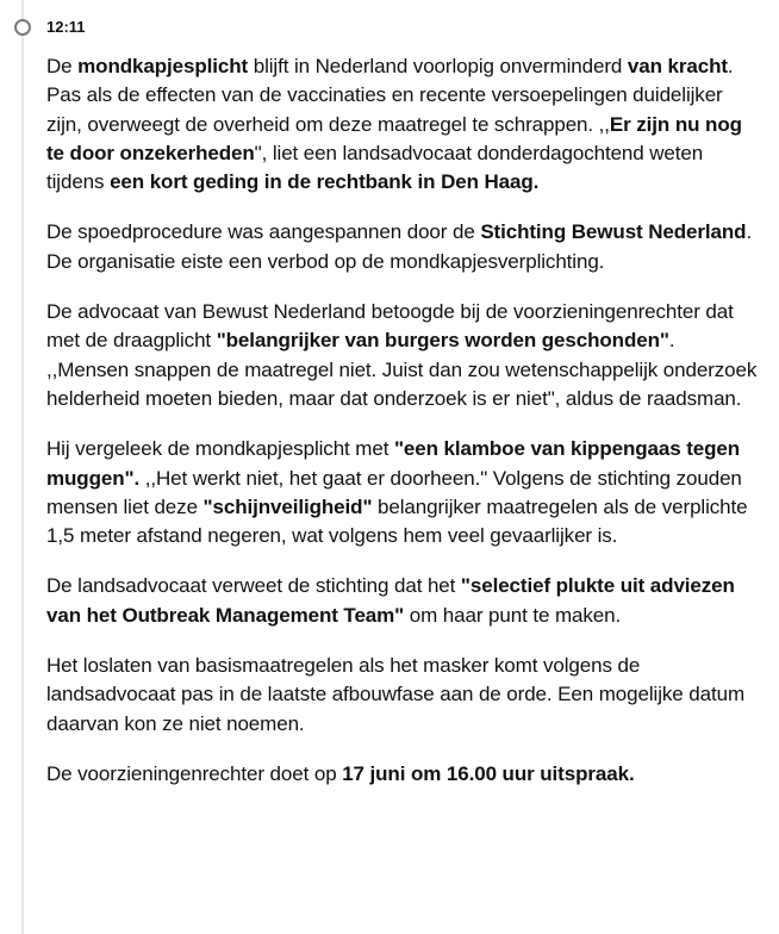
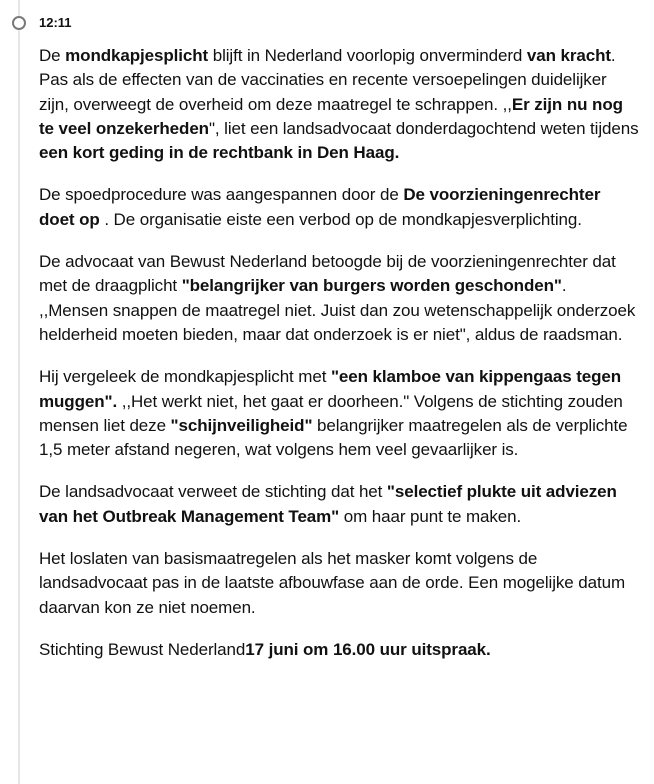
  12:11
- De mondkapjesplicht blijft in Nederland voorlopig onverminderd van kracht. Pas als de effecten van de vaccinaties en recente versoepelingen duidelijker zijn, overweegt de overheid om deze maatregel te schrappen. ,,Er zijn nu nog te door onzekerheden", liet een landsadvocaat donderdagochtend weten tijdens een kort geding in de rechtbank in Den Haag.
+ De mondkapjesplicht blijft in Nederland voorlopig onverminderd van kracht. Pas als de effecten van de vaccinaties en recente versoepelingen duidelijker zijn, overweegt de overheid om deze maatregel te schrappen. ,,Er zijn nu nog te veel onzekerheden", liet een landsadvocaat donderdagochtend weten tijdens een kort geding in de rechtbank in Den Haag.
- De spoedprocedure was aangespannen door de Stichting Bewust Nederland. De organisatie eiste een verbod op de mondkapjesverplichting.
+ De spoedprocedure was aangespannen door de De voorzieningenrechter doet op . De organisatie eiste een verbod op de mondkapjesverplichting.
  De advocaat van Bewust Nederland betoogde bij de voorzieningenrechter dat met de draagplicht "belangrijker van burgers worden geschonden". ,,Mensen snappen de maatregel niet. Juist dan zou wetenschappelijk onderzoek helderheid moeten bieden, maar dat onderzoek is er niet", aldus de raadsman.
  Hij vergeleek de mondkapjesplicht met "een klamboe van kippengaas tegen muggen". ,,Het werkt niet, het gaat er doorheen." Volgens de stichting zouden mensen liet deze "schijnveiligheid" belangrijker maatregelen als de verplichte 1,5 meter afstand negeren, wat volgens hem veel gevaarlijker is.
  De landsadvocaat verweet de stichting dat het "selectief plukte uit adviezen van het Outbreak Management Team" om haar punt te maken.
  Het loslaten van basismaatregelen als het masker komt volgens de landsadvocaat pas in de laatste afbouwfase aan de orde. Een mogelijke datum daarvan kon ze niet noemen.
- De voorzieningenrechter doet op 17 juni om 16.00 uur uitspraak.
+ Stichting Bewust Nederland17 juni om 16.00 uur uitspraak.
